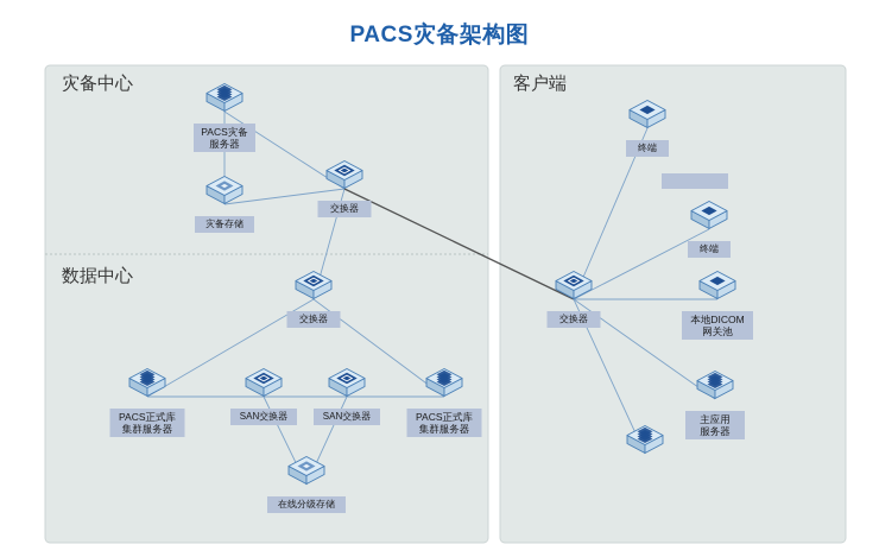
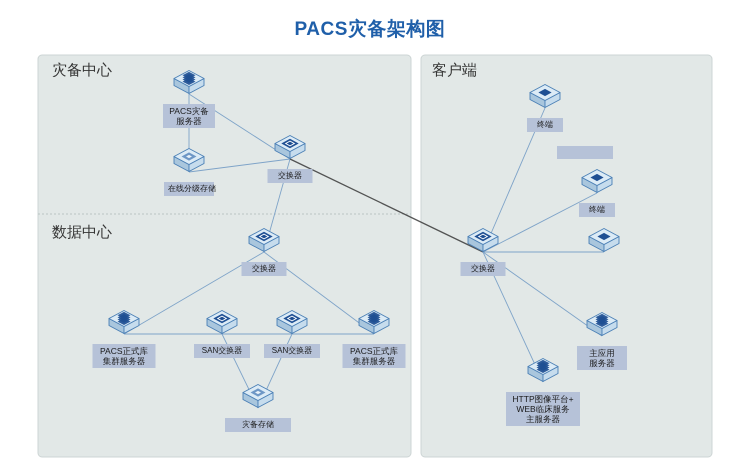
  PACS灾备架构图
  PACS灾备
  服务器
- 灾备存储
+ 在线分级存储
  交换器
  交换器
  PACS正式库
  集群服务器
  SAN交换器
  SAN交换器
  PACS正式库
  集群服务器
- 在线分级存储
+ 灾备存储
  终端
  终端
  交换器
- 本地DICOM
- 网关池
  主应用
  服务器
+ HTTP图像平台+
+ WEB临床服务
+ 主服务器
  灾备中心
  数据中心
  客户端
